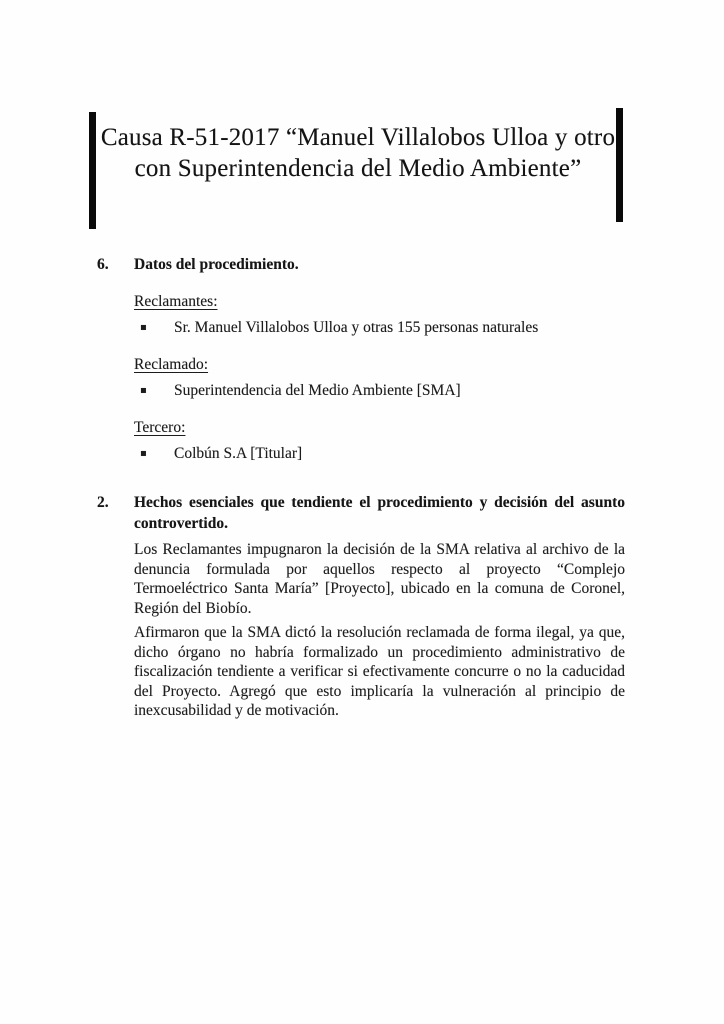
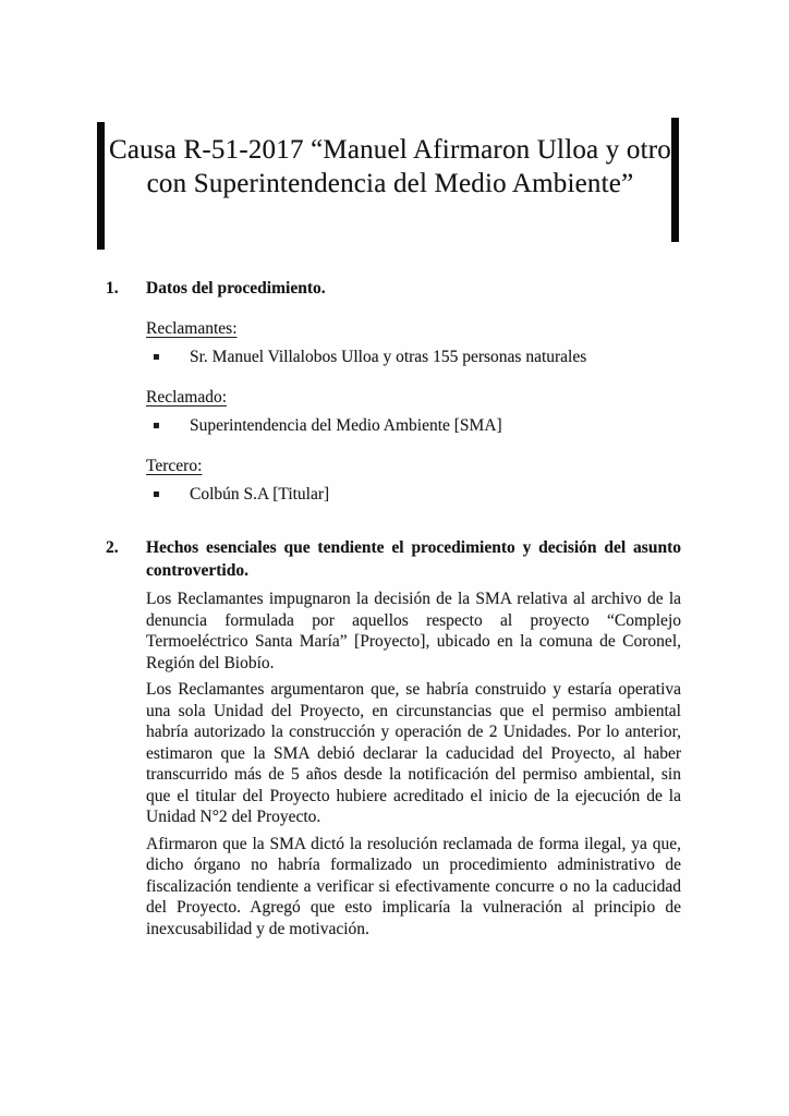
- Causa R-51-2017 “Manuel Villalobos Ulloa y otro
+ Causa R-51-2017 “Manuel Afirmaron Ulloa y otro
  con Superintendencia del Medio Ambiente”
- 6.
+ 1.
  Datos del procedimiento.
  Reclamantes:
  ▪
  Sr. Manuel Villalobos Ulloa y otras 155 personas naturales
  Reclamado:
  ▪
  Superintendencia del Medio Ambiente [SMA]
  Tercero:
  ▪
  Colbún S.A [Titular]
  2.
  Hechos esenciales que tendiente el procedimiento y decisión del asunto controvertido.
  Los Reclamantes impugnaron la decisión de la SMA relativa al archivo de la denuncia formulada por aquellos respecto al proyecto “Complejo Termoeléctrico Santa María” [Proyecto], ubicado en la comuna de Coronel, Región del Biobío.
+ Los Reclamantes argumentaron que, se habría construido y estaría operativa una sola Unidad del Proyecto, en circunstancias que el permiso ambiental habría autorizado la construcción y operación de 2 Unidades. Por lo anterior, estimaron que la SMA debió declarar la caducidad del Proyecto, al haber transcurrido más de 5 años desde la notificación del permiso ambiental, sin que el titular del Proyecto hubiere acreditado el inicio de la ejecución de la Unidad N°2 del Proyecto.
  Afirmaron que la SMA dictó la resolución reclamada de forma ilegal, ya que, dicho órgano no habría formalizado un procedimiento administrativo de fiscalización tendiente a verificar si efectivamente concurre o no la caducidad del Proyecto. Agregó que esto implicaría la vulneración al principio de inexcusabilidad y de motivación.
